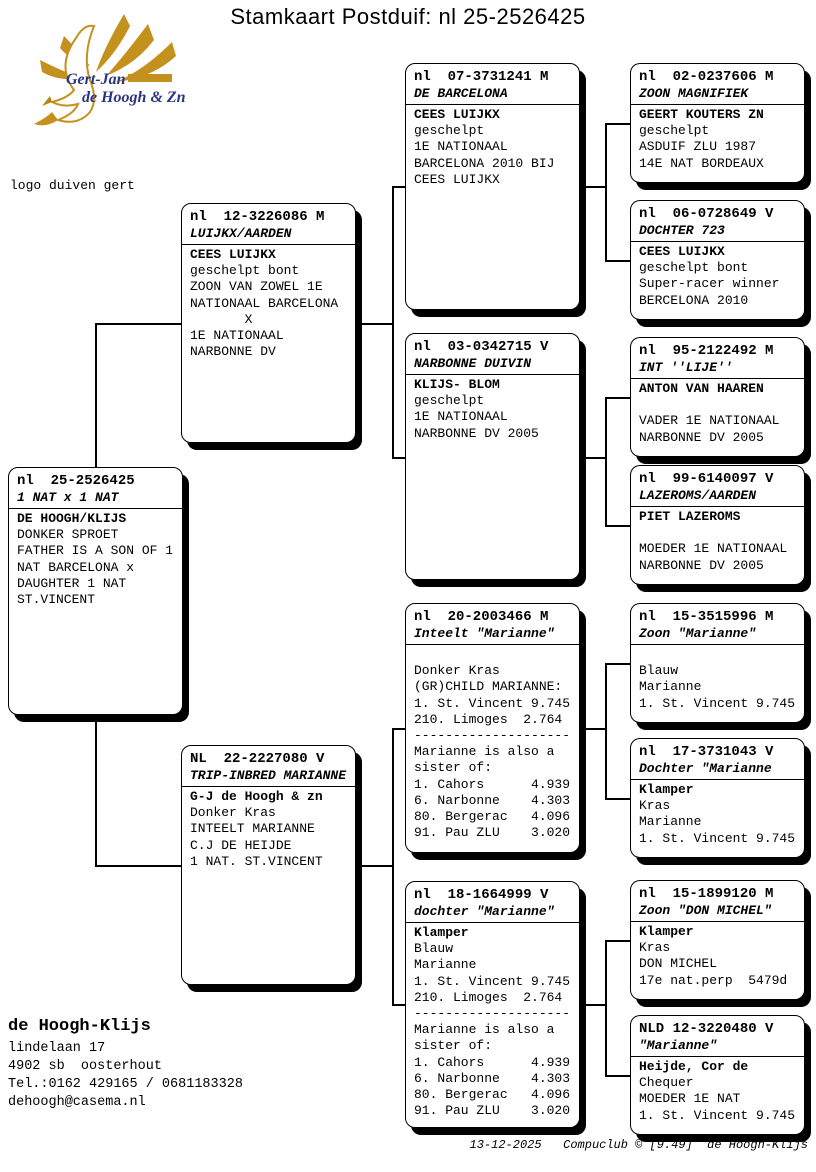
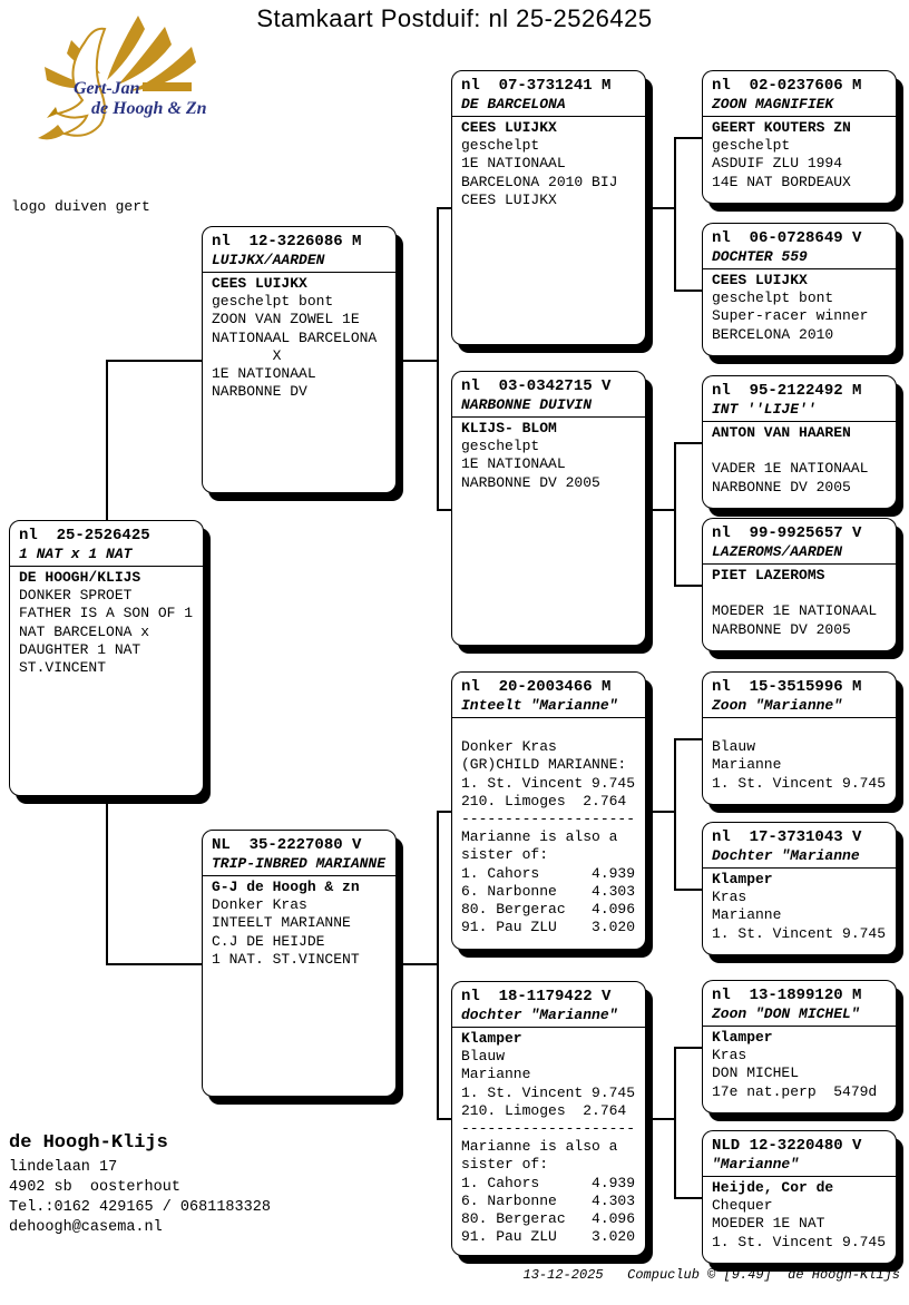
  Stamkaart Postduif: nl 25-2526425
  Gert-Jan
  de Hoogh & Zn
  logo duiven gert
  nl 25-2526425
  1 NAT x 1 NAT
  DE HOOGH/KLIJS
  DONKER SPROET
  FATHER IS A SON OF 1
  NAT BARCELONA x
  DAUGHTER 1 NAT
  ST.VINCENT
  nl 12-3226086 M
  LUIJKX/AARDEN
  CEES LUIJKX
  geschelpt bont
  ZOON VAN ZOWEL 1E
  NATIONAAL BARCELONA
  X
  1E NATIONAAL
  NARBONNE DV
- NL 22-2227080 V
+ NL 35-2227080 V
  TRIP-INBRED MARIANNE
  G-J de Hoogh & zn
  Donker Kras
  INTEELT MARIANNE
  C.J DE HEIJDE
  1 NAT. ST.VINCENT
  nl 07-3731241 M
  DE BARCELONA
  CEES LUIJKX
  geschelpt
  1E NATIONAAL
  BARCELONA 2010 BIJ
  CEES LUIJKX
  nl 03-0342715 V
  NARBONNE DUIVIN
  KLIJS- BLOM
  geschelpt
  1E NATIONAAL
  NARBONNE DV 2005
  nl 20-2003466 M
  Inteelt "Marianne"
  Donker Kras
  (GR)CHILD MARIANNE:
  1. St. Vincent 9.745
  210. Limoges 2.764
  --------------------
  Marianne is also a
  sister of:
  1. Cahors 4.939
  6. Narbonne 4.303
  80. Bergerac 4.096
  91. Pau ZLU 3.020
- nl 18-1664999 V
+ nl 18-1179422 V
  dochter "Marianne"
  Klamper
  Blauw
  Marianne
  1. St. Vincent 9.745
  210. Limoges 2.764
  --------------------
  Marianne is also a
  sister of:
  1. Cahors 4.939
  6. Narbonne 4.303
  80. Bergerac 4.096
  91. Pau ZLU 3.020
  nl 02-0237606 M
  ZOON MAGNIFIEK
  GEERT KOUTERS ZN
  geschelpt
- ASDUIF ZLU 1987
+ ASDUIF ZLU 1994
  14E NAT BORDEAUX
  nl 06-0728649 V
- DOCHTER 723
+ DOCHTER 559
  CEES LUIJKX
  geschelpt bont
  Super-racer winner
  BERCELONA 2010
  nl 95-2122492 M
  INT ''LIJE''
  ANTON VAN HAAREN
  VADER 1E NATIONAAL
  NARBONNE DV 2005
- nl 99-6140097 V
+ nl 99-9925657 V
  LAZEROMS/AARDEN
  PIET LAZEROMS
  MOEDER 1E NATIONAAL
  NARBONNE DV 2005
  nl 15-3515996 M
  Zoon "Marianne"
  Blauw
  Marianne
  1. St. Vincent 9.745
  nl 17-3731043 V
  Dochter "Marianne
  Klamper
  Kras
  Marianne
  1. St. Vincent 9.745
- nl 15-1899120 M
+ nl 13-1899120 M
  Zoon "DON MICHEL"
  Klamper
  Kras
  DON MICHEL
  17e nat.perp 5479d
  NLD 12-3220480 V
  "Marianne"
  Heijde, Cor de
  Chequer
  MOEDER 1E NAT
  1. St. Vincent 9.745
  de Hoogh-Klijs
  lindelaan 17
  4902 sb oosterhout
  Tel.:0162 429165 / 0681183328
  dehoogh@casema.nl
  13-12-2025 Compuclub © [9.49] de Hoogh-Klijs
